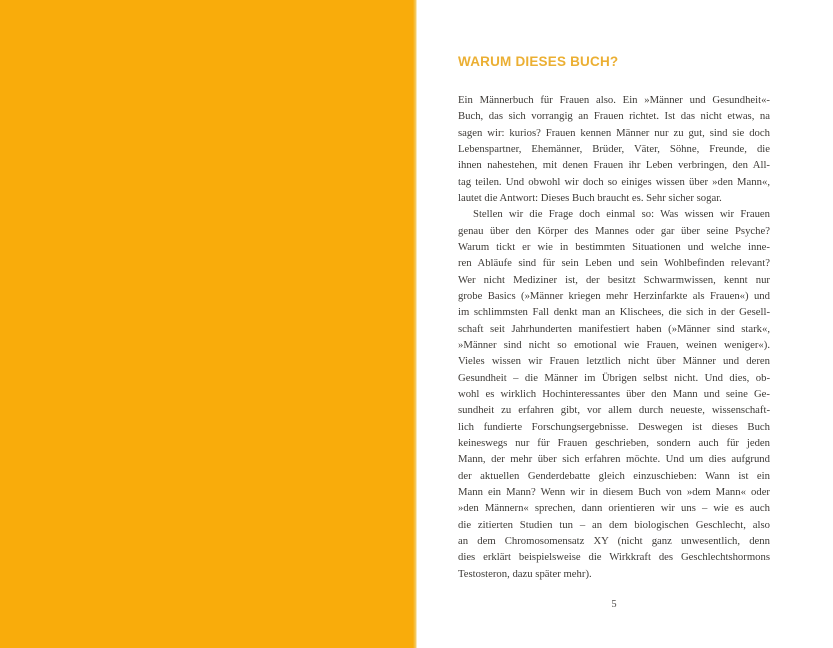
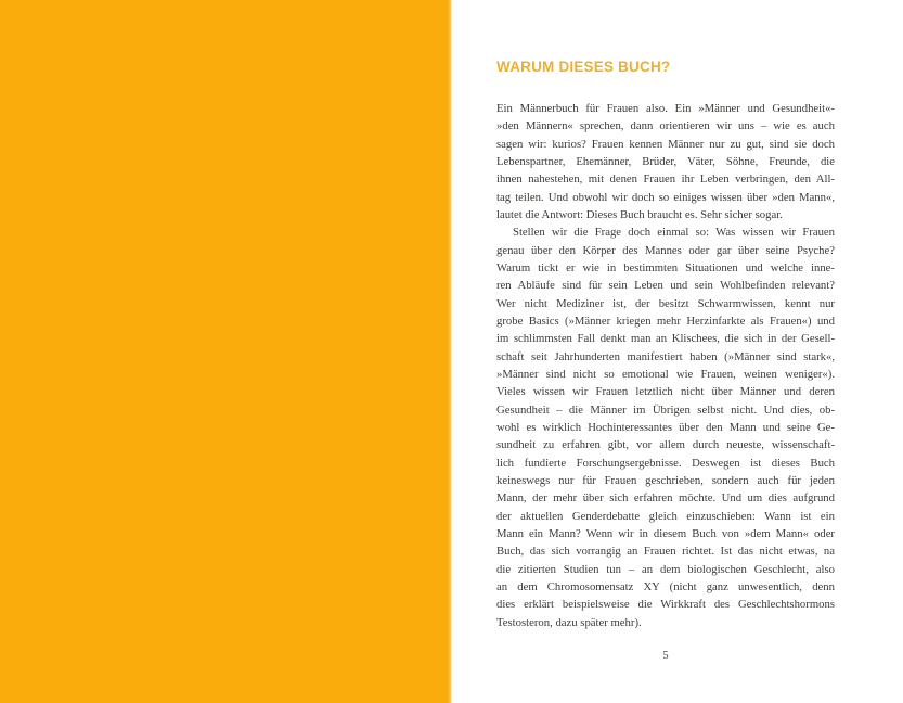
  WARUM DIESES BUCH?
  Ein Männerbuch für Frauen also. Ein »Männer und Gesundheit«-
- Buch, das sich vorrangig an Frauen richtet. Ist das nicht etwas, na
+ »den Männern« sprechen, dann orientieren wir uns – wie es auch
  sagen wir: kurios? Frauen kennen Männer nur zu gut, sind sie doch
  Lebenspartner, Ehemänner, Brüder, Väter, Söhne, Freunde, die
  ihnen nahestehen, mit denen Frauen ihr Leben verbringen, den All-
  tag teilen. Und obwohl wir doch so einiges wissen über »den Mann«,
  lautet die Antwort: Dieses Buch braucht es. Sehr sicher sogar.
  Stellen wir die Frage doch einmal so: Was wissen wir Frauen
  genau über den Körper des Mannes oder gar über seine Psyche?
  Warum tickt er wie in bestimmten Situationen und welche inne-
  ren Abläufe sind für sein Leben und sein Wohlbefinden relevant?
  Wer nicht Mediziner ist, der besitzt Schwarmwissen, kennt nur
  grobe Basics (»Männer kriegen mehr Herzinfarkte als Frauen«) und
  im schlimmsten Fall denkt man an Klischees, die sich in der Gesell-
  schaft seit Jahrhunderten manifestiert haben (»Männer sind stark«,
  »Männer sind nicht so emotional wie Frauen, weinen weniger«).
  Vieles wissen wir Frauen letztlich nicht über Männer und deren
  Gesundheit – die Männer im Übrigen selbst nicht. Und dies, ob-
  wohl es wirklich Hochinteressantes über den Mann und seine Ge-
  sundheit zu erfahren gibt, vor allem durch neueste, wissenschaft-
  lich fundierte Forschungsergebnisse. Deswegen ist dieses Buch
  keineswegs nur für Frauen geschrieben, sondern auch für jeden
  Mann, der mehr über sich erfahren möchte. Und um dies aufgrund
  der aktuellen Genderdebatte gleich einzuschieben: Wann ist ein
  Mann ein Mann? Wenn wir in diesem Buch von »dem Mann« oder
- »den Männern« sprechen, dann orientieren wir uns – wie es auch
+ Buch, das sich vorrangig an Frauen richtet. Ist das nicht etwas, na
  die zitierten Studien tun – an dem biologischen Geschlecht, also
  an dem Chromosomensatz XY (nicht ganz unwesentlich, denn
  dies erklärt beispielsweise die Wirkkraft des Geschlechtshormons
  Testosteron, dazu später mehr).
  5
